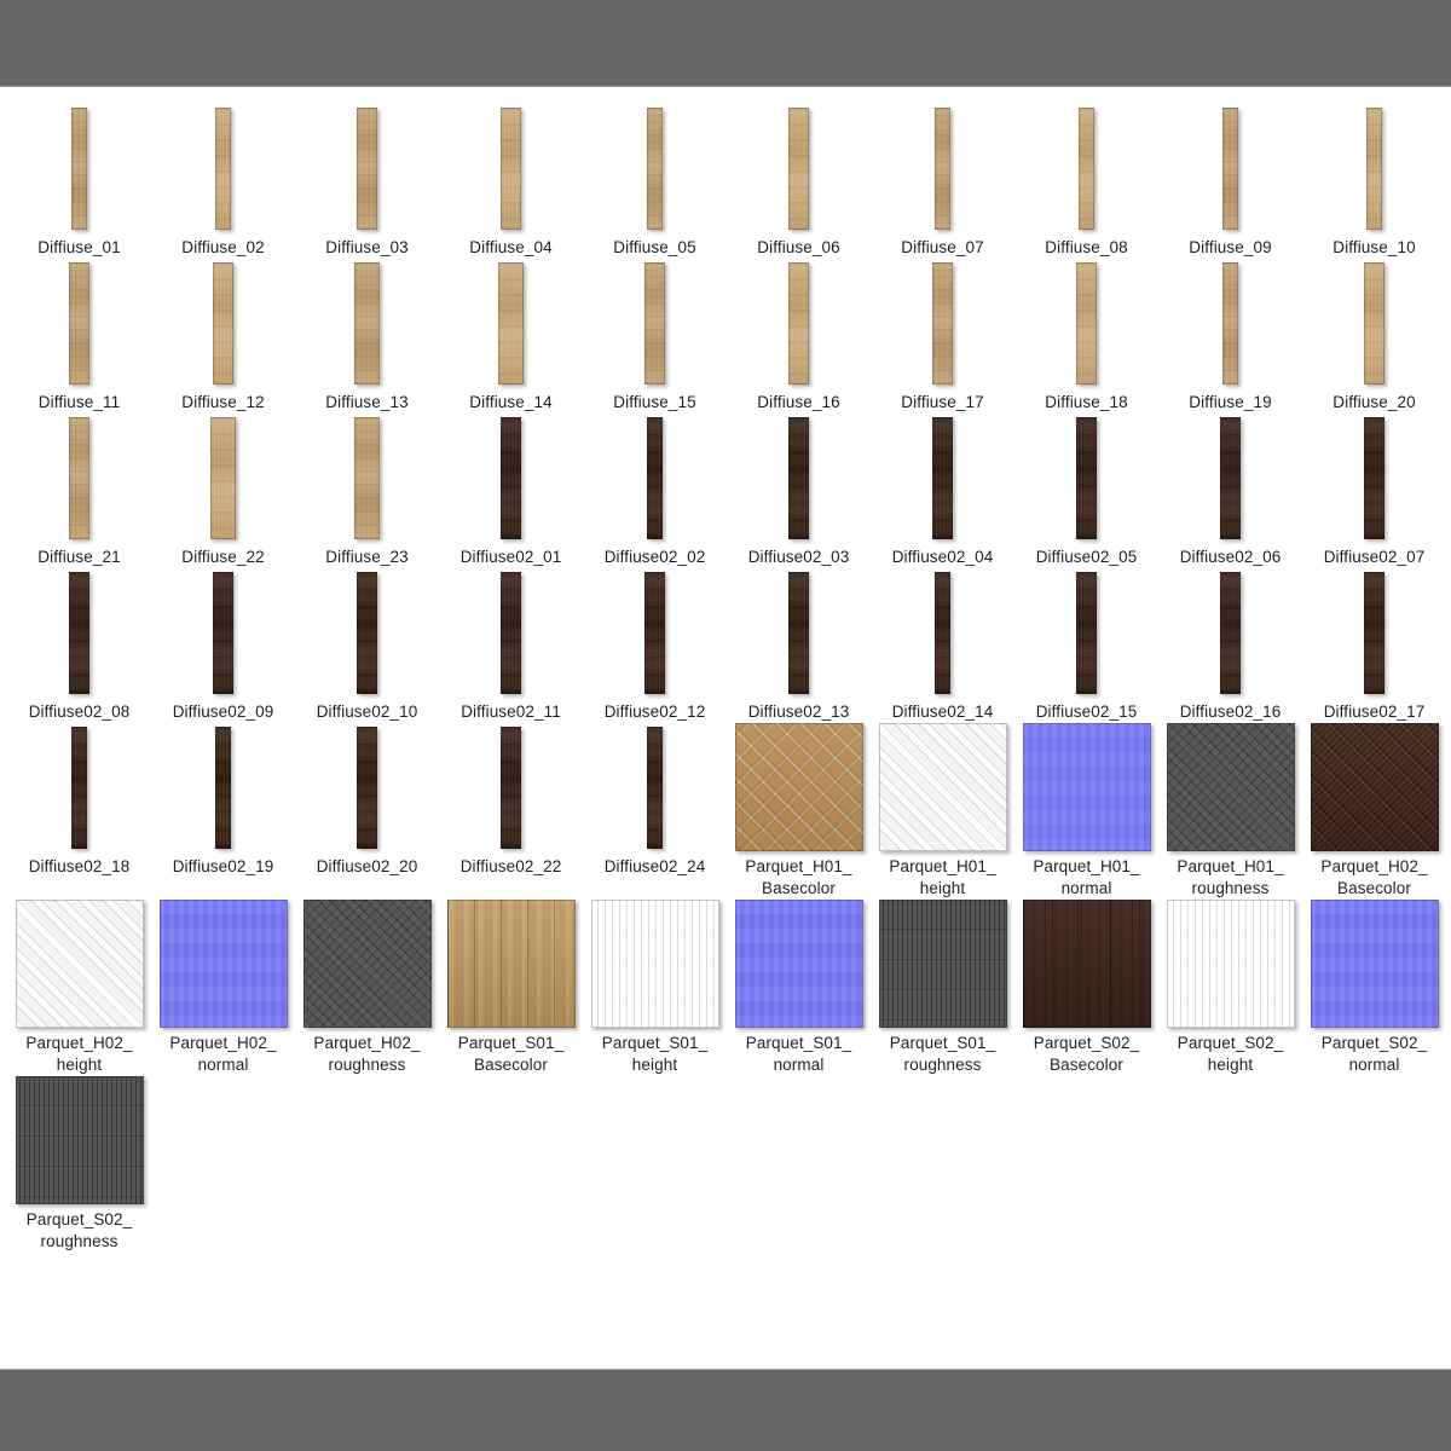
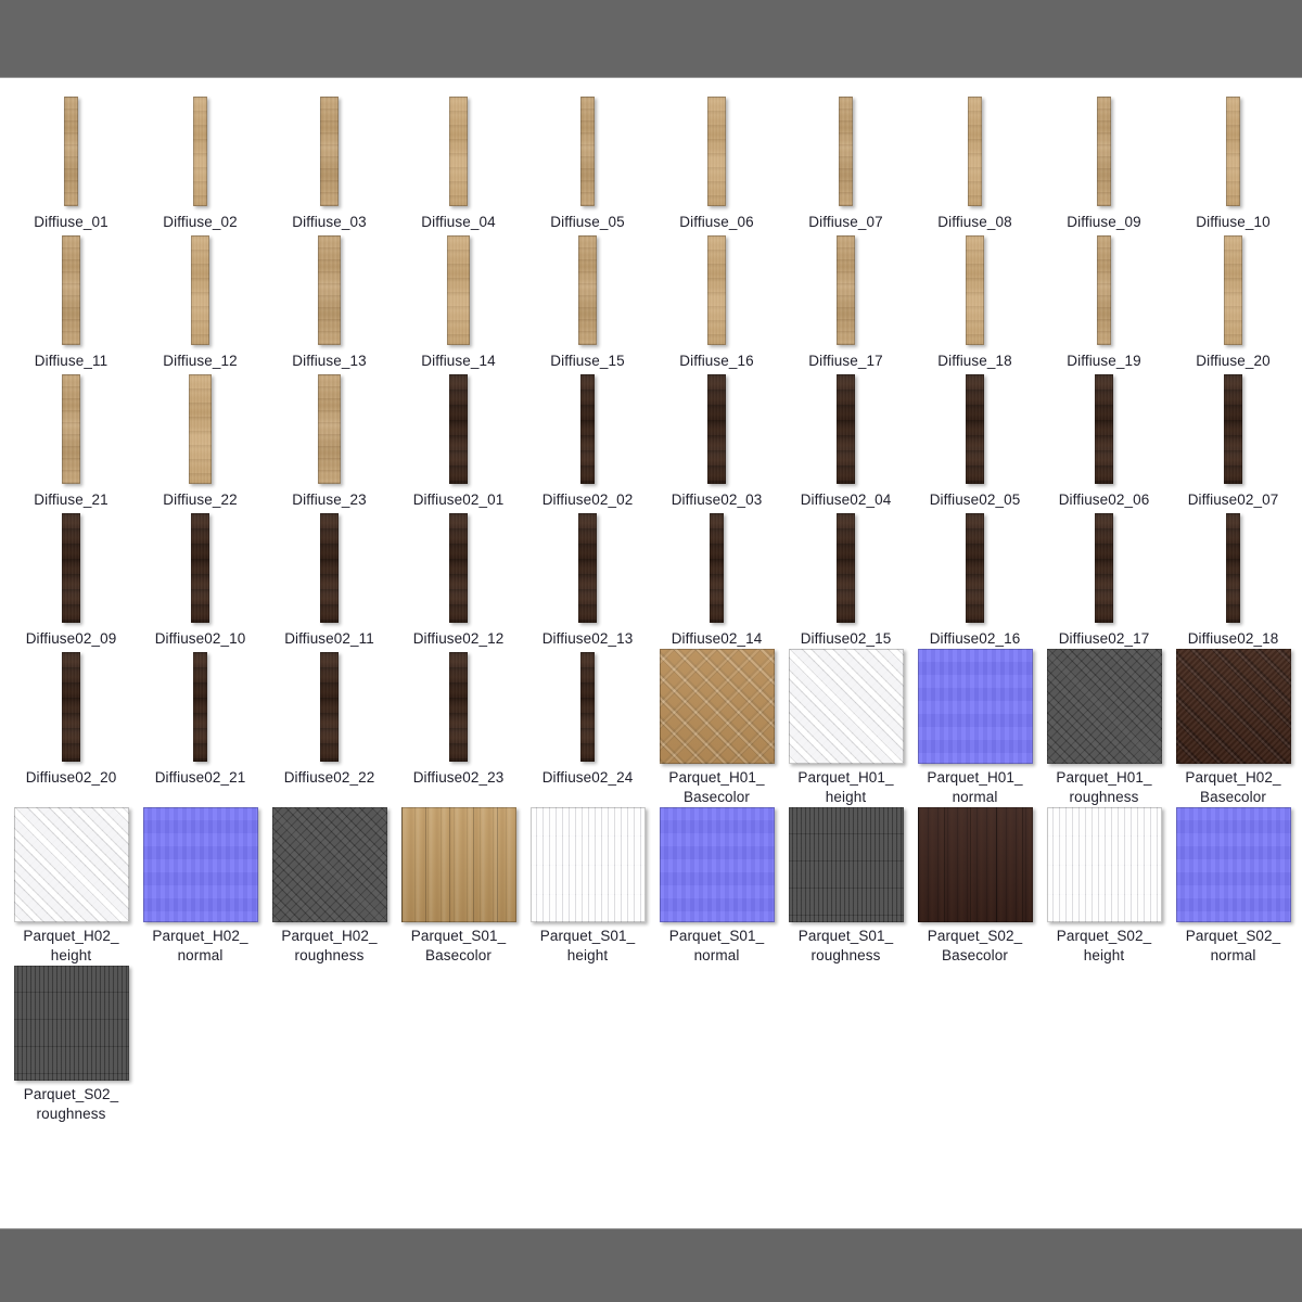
  Diffiuse_01
  Diffiuse_02
  Diffiuse_03
  Diffiuse_04
  Diffiuse_05
  Diffiuse_06
  Diffiuse_07
  Diffiuse_08
  Diffiuse_09
  Diffiuse_10
  Diffiuse_11
  Diffiuse_12
  Diffiuse_13
  Diffiuse_14
  Diffiuse_15
  Diffiuse_16
  Diffiuse_17
  Diffiuse_18
  Diffiuse_19
  Diffiuse_20
  Diffiuse_21
  Diffiuse_22
  Diffiuse_23
  Diffiuse02_01
  Diffiuse02_02
  Diffiuse02_03
  Diffiuse02_04
  Diffiuse02_05
  Diffiuse02_06
  Diffiuse02_07
- Diffiuse02_08
  Diffiuse02_09
  Diffiuse02_10
  Diffiuse02_11
  Diffiuse02_12
  Diffiuse02_13
  Diffiuse02_14
  Diffiuse02_15
  Diffiuse02_16
  Diffiuse02_17
  Diffiuse02_18
- Diffiuse02_19
  Diffiuse02_20
+ Diffiuse02_21
  Diffiuse02_22
+ Diffiuse02_23
  Diffiuse02_24
  Parquet_H01_
  Basecolor
  Parquet_H01_
  height
  Parquet_H01_
  normal
  Parquet_H01_
  roughness
  Parquet_H02_
  Basecolor
  Parquet_H02_
  height
  Parquet_H02_
  normal
  Parquet_H02_
  roughness
  Parquet_S01_
  Basecolor
  Parquet_S01_
  height
  Parquet_S01_
  normal
  Parquet_S01_
  roughness
  Parquet_S02_
  Basecolor
  Parquet_S02_
  height
  Parquet_S02_
  normal
  Parquet_S02_
  roughness
